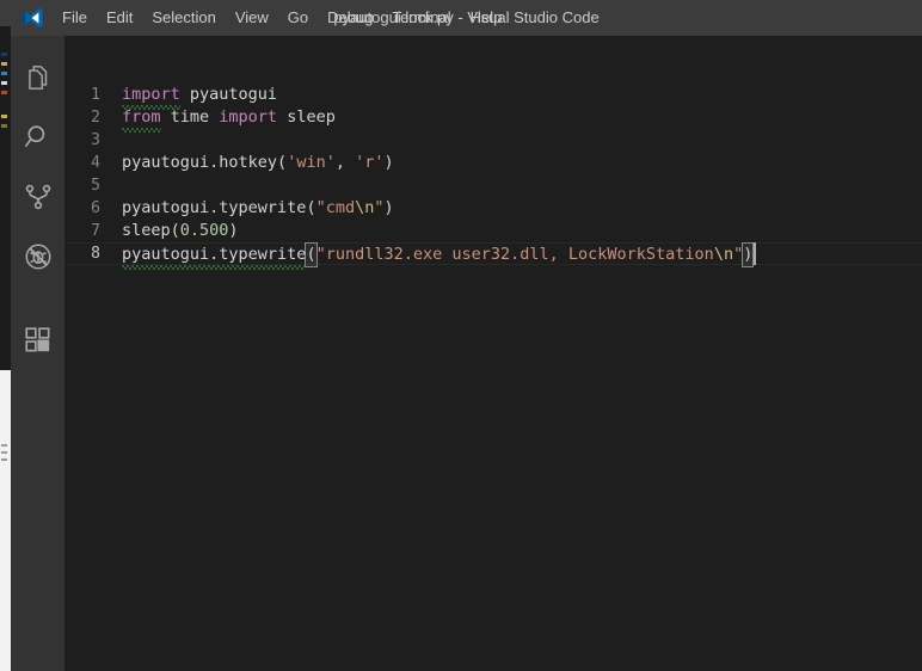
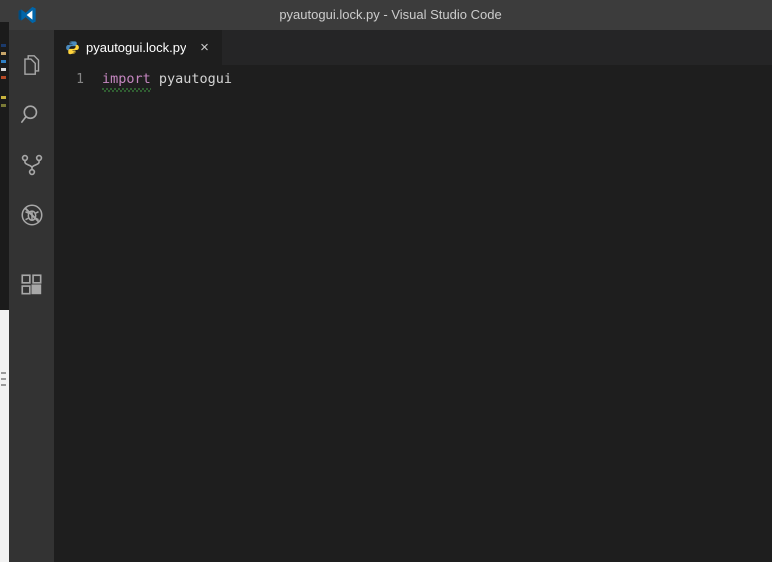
- File
- Edit
- Selection
- View
- Go
- Debug
- Terminal
- Help
  pyautogui.lock.py - Visual Studio Code
+ pyautogui.lock.py
+ ×
  1
  import pyautogui
- 2
- from time import sleep
- 3
- 4
- pyautogui.hotkey('win', 'r')
- 5
- 6
- pyautogui.typewrite("cmd\n")
- 7
- sleep(0.500)
- 8
- pyautogui.typewrite("rundll32.exe user32.dll, LockWorkStation\n")
